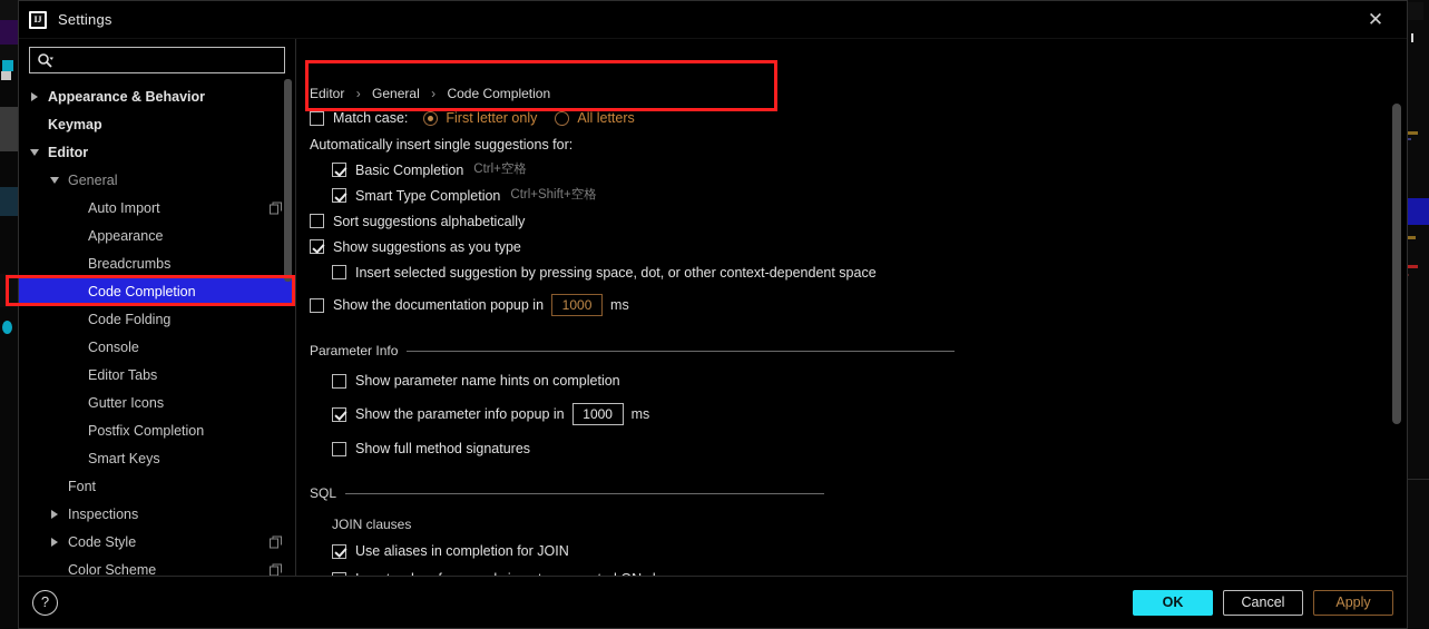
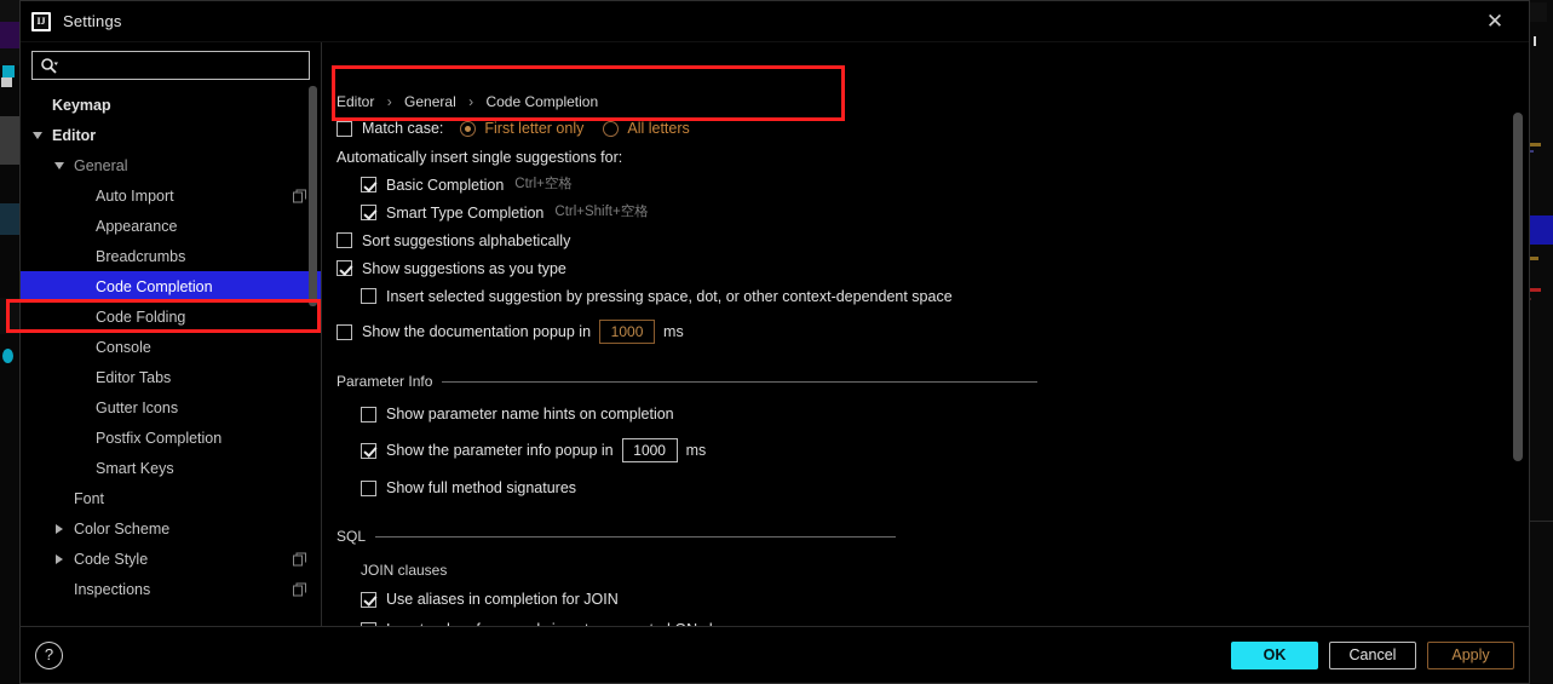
  Settings
  ✕
- Appearance & Behavior
  Keymap
  Editor
  General
  Auto Import
  Appearance
  Breadcrumbs
  Code Completion
  Code Folding
  Console
  Editor Tabs
  Gutter Icons
  Postfix Completion
  Smart Keys
  Font
- Inspections
+ Color Scheme
  Code Style
- Color Scheme
+ Inspections
  Editor › General › Code Completion
  Match case:
  First letter only
  All letters
  Automatically insert single suggestions for:
  Basic Completion
  Ctrl+空格
  Smart Type Completion
  Ctrl+Shift+空格
  Sort suggestions alphabetically
  Show suggestions as you type
  Insert selected suggestion by pressing space, dot, or other context-dependent space
  Show the documentation popup in
  1000
  ms
  Parameter Info
  Show parameter name hints on completion
  Show the parameter info popup in
  1000
  ms
  Show full method signatures
  SQL
  JOIN clauses
  Use aliases in completion for JOIN
  ?
  OK
  Cancel
  Apply
